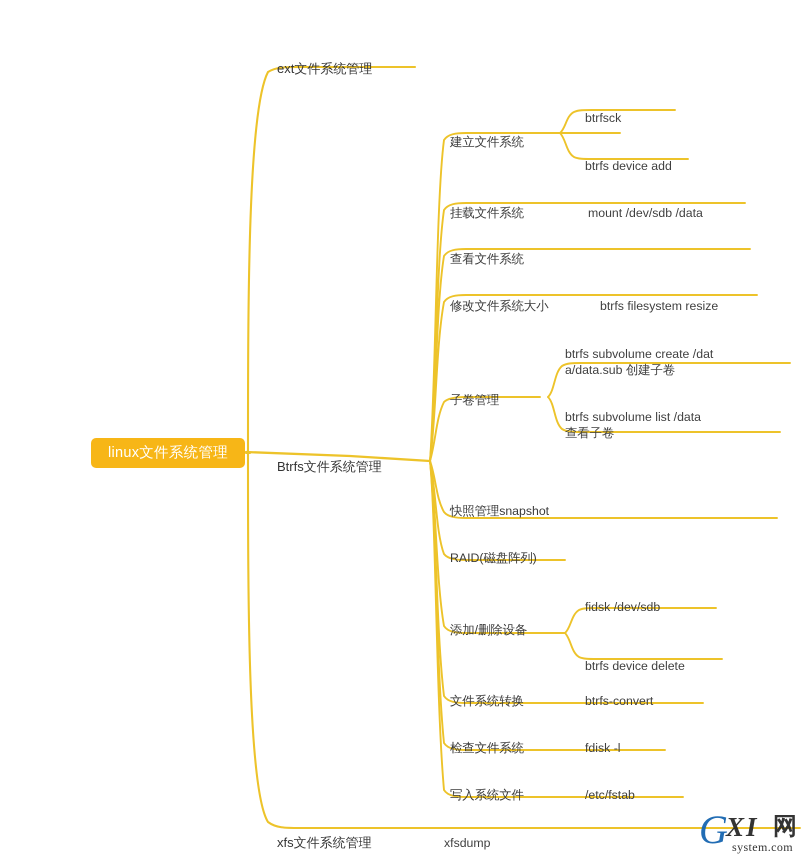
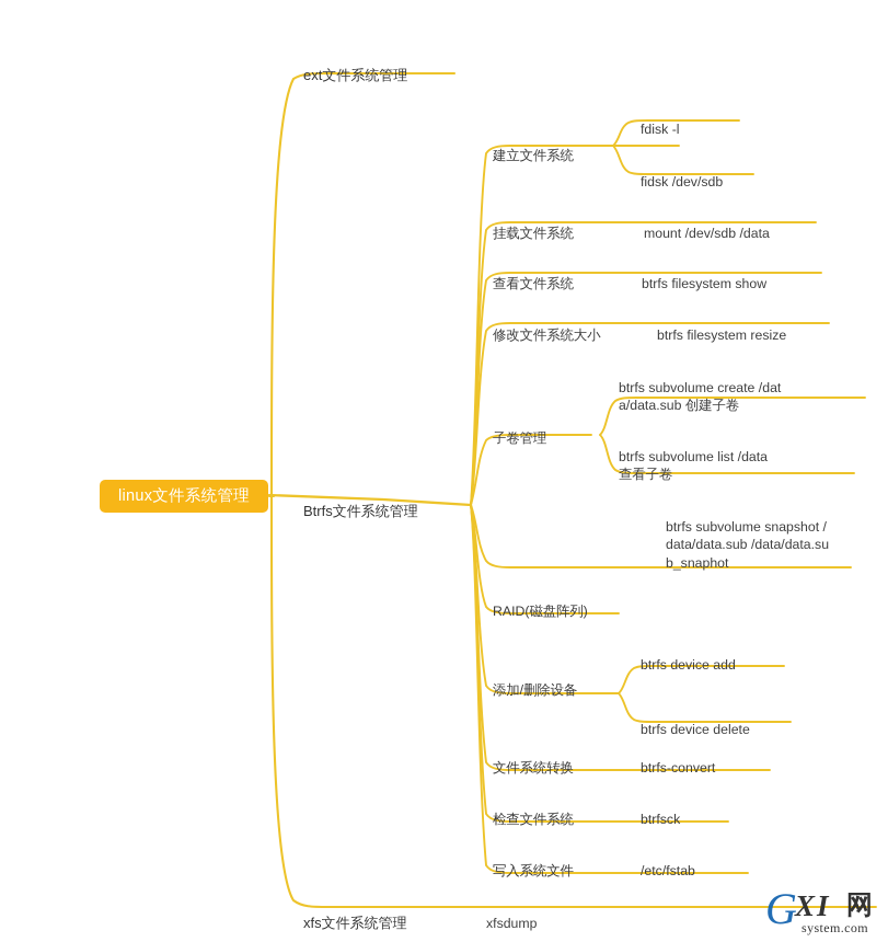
  linux文件系统管理
  ext文件系统管理
  Btrfs文件系统管理
  xfs文件系统管理
  建立文件系统
  挂载文件系统
  查看文件系统
  修改文件系统大小
  子卷管理
- 快照管理snapshot
  RAID(磁盘阵列)
  添加/删除设备
  文件系统转换
  检查文件系统
  写入系统文件
- btrfsck
+ fdisk -l
- btrfs device add
+ fidsk /dev/sdb
  mount /dev/sdb /data
+ btrfs filesystem show
  btrfs filesystem resize
  btrfs subvolume create /dat
  a/data.sub 创建子卷
  btrfs subvolume list /data
  查看子卷
+ btrfs subvolume snapshot /
+ data/data.sub /data/data.su
+ b_snaphot
- fidsk /dev/sdb
+ btrfs device add
  btrfs device delete
  btrfs-convert
- fdisk -l
+ btrfsck
  /etc/fstab
  xfsdump
  G
  XI
  网
  system.com
